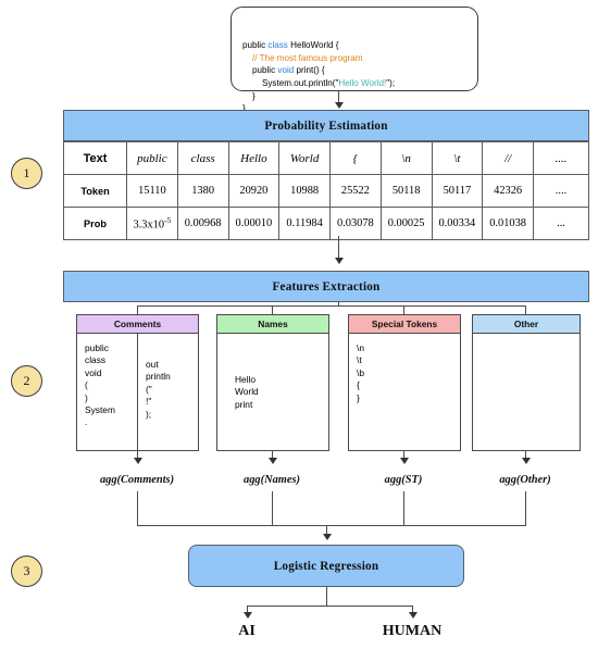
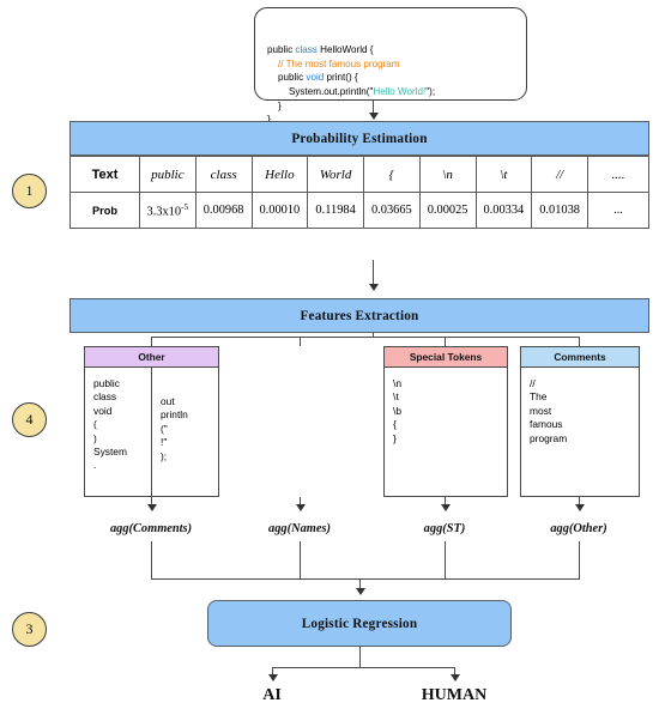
  public class HelloWorld { // The most famous program public void print() { System.out.println("Hello World!"); } }
  Probability Estimation
  Text	public	class	Hello	World	{	\n	\t	//	....
- Token	15110	1380	20920	10988	25522	50118	50117	42326	....
- Prob	3.3x10-5	0.00968	0.00010	0.11984	0.03078	0.00025	0.00334	0.01038	...
+ Prob	3.3x10-5	0.00968	0.00010	0.11984	0.03665	0.00025	0.00334	0.01038	...
  Features Extraction
- Comments
+ Other
  public
  class
  void
  (
  )
  System
  .
  out
  println
  ("
  !"
  );
- Names
- Hello
- World
- print
  Special Tokens
  \n
  \t
  \b
  {
  }
- Other
+ Comments
+ //
+ The
+ most
+ famous
+ program
  agg(Comments)
  agg(Names)
  agg(ST)
  agg(Other)
  Logistic Regression
  AI
  HUMAN
  1
- 2
+ 4
  3
